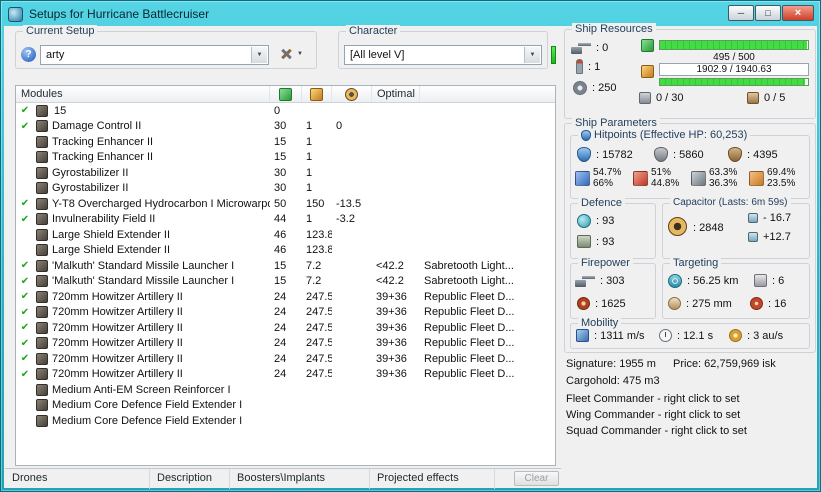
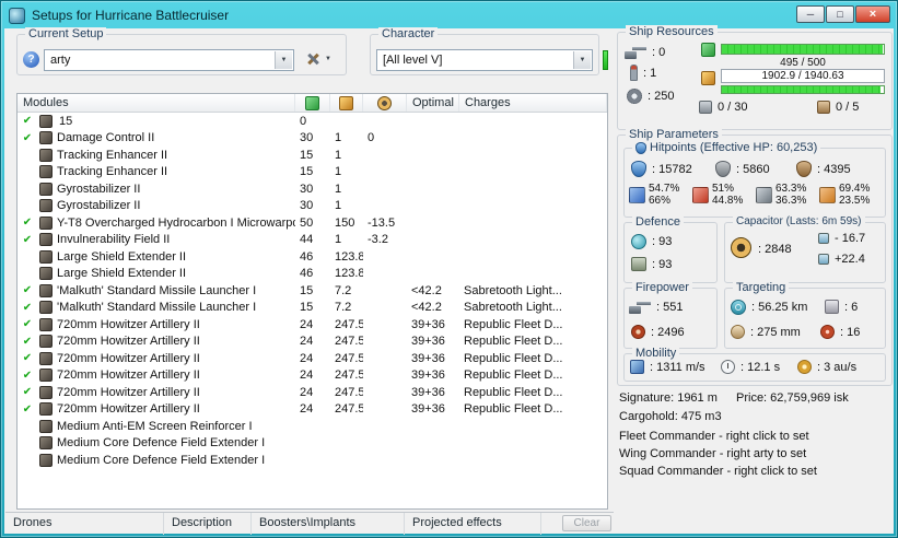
  Setups for Hurricane Battlecruiser
  ─
  □
  ×
  Current Setup
  ?
  arty
  Character
  [All level V]
  Modules
  Optimal
+ Charges
  ✔
  15
  0
  ✔
  Damage Control II
  30
  1
  0
  Tracking Enhancer II
  15
  1
  Tracking Enhancer II
  15
  1
  Gyrostabilizer II
  30
  1
  Gyrostabilizer II
  30
  1
  ✔
  Y-T8 Overcharged Hydrocarbon I Microwarp
  50
  150
  -13.5
  ✔
  Invulnerability Field II
  44
  1
  -3.2
  Large Shield Extender II
  46
  123.8
  Large Shield Extender II
  46
  123.8
  ✔
  'Malkuth' Standard Missile Launcher I
  15
  7.2
  <42.2
  Sabretooth Light...
  ✔
  'Malkuth' Standard Missile Launcher I
  15
  7.2
  <42.2
  Sabretooth Light...
  ✔
  720mm Howitzer Artillery II
  24
  247.5
  39+36
  Republic Fleet D...
  ✔
  720mm Howitzer Artillery II
  24
  247.5
  39+36
  Republic Fleet D...
  ✔
  720mm Howitzer Artillery II
  24
  247.5
  39+36
  Republic Fleet D...
  ✔
  720mm Howitzer Artillery II
  24
  247.5
  39+36
  Republic Fleet D...
  ✔
  720mm Howitzer Artillery II
  24
  247.5
  39+36
  Republic Fleet D...
  ✔
  720mm Howitzer Artillery II
  24
  247.5
  39+36
  Republic Fleet D...
  Medium Anti-EM Screen Reinforcer I
  Medium Core Defence Field Extender I
  Medium Core Defence Field Extender I
  Drones
  Description
  Boosters\Implants
  Projected effects
  Clear
  Ship Resources
  : 0
  : 1
  : 250
  495 / 500
  1902.9 / 1940.63
  0 / 30
  0 / 5
  Ship Parameters
  Hitpoints (Effective HP: 60,253)
  : 15782
  : 5860
  : 4395
  54.7%
  66%
  51%
  44.8%
  63.3%
  36.3%
  69.4%
  23.5%
  Defence
  : 93
  : 93
  Capacitor (Lasts: 6m 59s)
  : 2848
  - 16.7
- +12.7
+ +22.4
  Firepower
- : 303
+ : 551
- : 1625
+ : 2496
  Targeting
  : 56.25 km
  : 6
  : 275 mm
  : 16
  Mobility
  : 1311 m/s
  : 12.1 s
  : 3 au/s
- Signature: 1955 m
+ Signature: 1961 m
  Price: 62,759,969 isk
  Cargohold: 475 m3
  Fleet Commander - right click to set
- Wing Commander - right click to set
+ Wing Commander - right arty to set
  Squad Commander - right click to set
